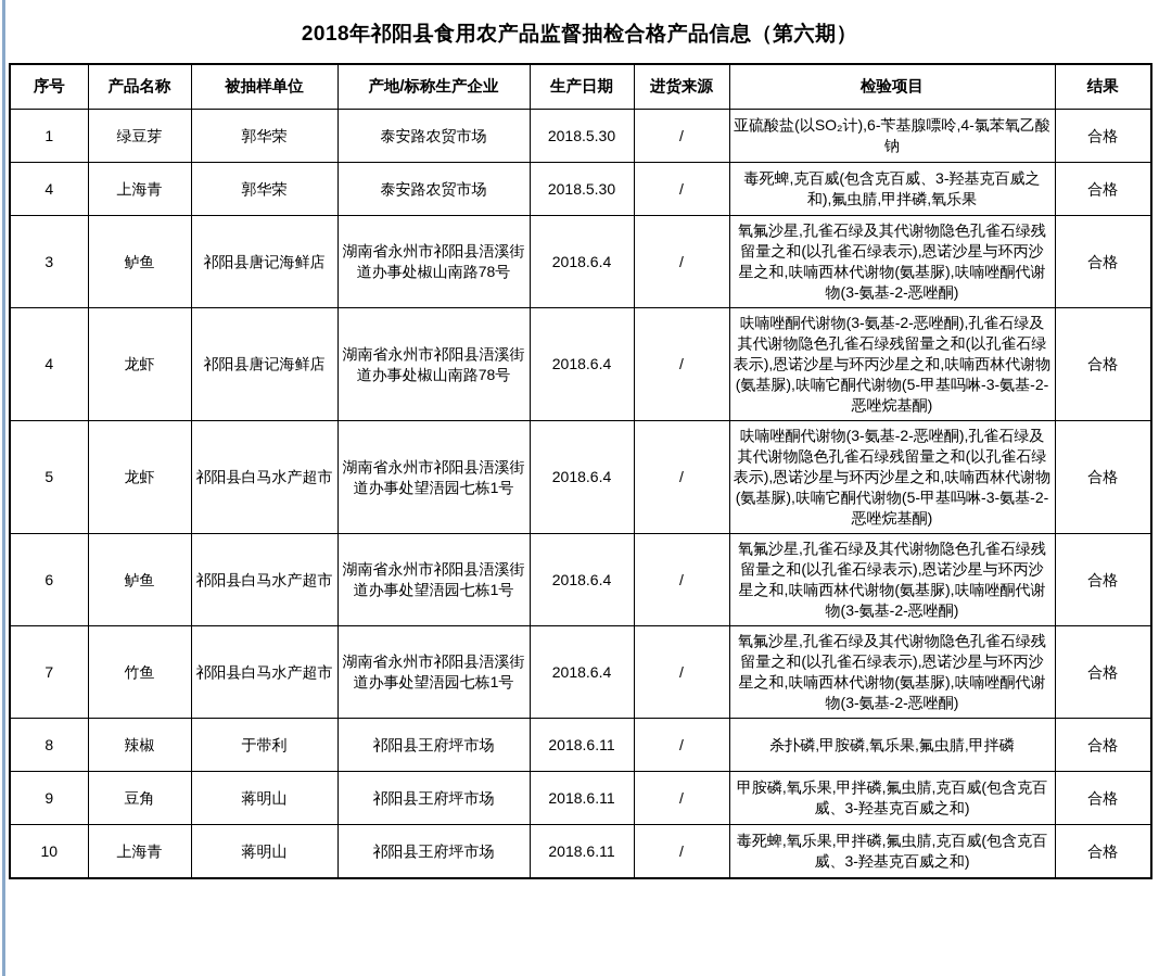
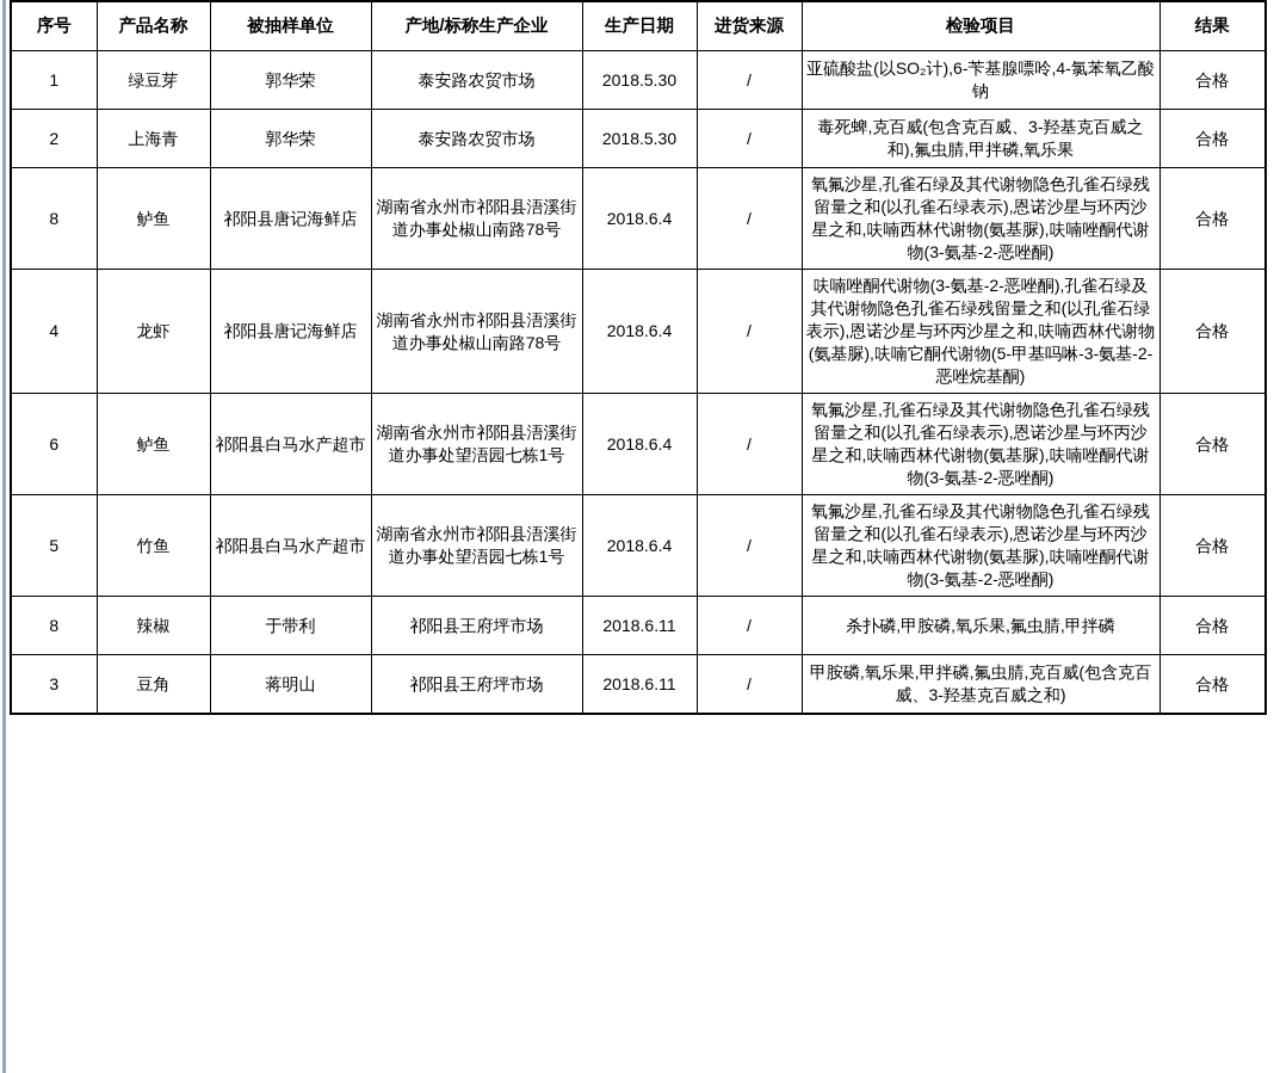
- 2018年祁阳县食用农产品监督抽检合格产品信息（第六期）
  序号	产品名称	被抽样单位	产地/标称生产企业	生产日期	进货来源	检验项目	结果
  1	绿豆芽	郭华荣	泰安路农贸市场	2018.5.30	/	亚硫酸盐(以SO₂计),6-苄基腺嘌呤,4-氯苯氧乙酸钠	合格
- 4	上海青	郭华荣	泰安路农贸市场	2018.5.30	/	毒死蜱,克百威(包含克百威、3-羟基克百威之和),氟虫腈,甲拌磷,氧乐果	合格
+ 2	上海青	郭华荣	泰安路农贸市场	2018.5.30	/	毒死蜱,克百威(包含克百威、3-羟基克百威之和),氟虫腈,甲拌磷,氧乐果	合格
- 3	鲈鱼	祁阳县唐记海鲜店	湖南省永州市祁阳县浯溪街道办事处椒山南路78号	2018.6.4	/	氧氟沙星,孔雀石绿及其代谢物隐色孔雀石绿残留量之和(以孔雀石绿表示),恩诺沙星与环丙沙星之和,呋喃西林代谢物(氨基脲),呋喃唑酮代谢物(3-氨基-2-恶唑酮)	合格
+ 8	鲈鱼	祁阳县唐记海鲜店	湖南省永州市祁阳县浯溪街道办事处椒山南路78号	2018.6.4	/	氧氟沙星,孔雀石绿及其代谢物隐色孔雀石绿残留量之和(以孔雀石绿表示),恩诺沙星与环丙沙星之和,呋喃西林代谢物(氨基脲),呋喃唑酮代谢物(3-氨基-2-恶唑酮)	合格
  4	龙虾	祁阳县唐记海鲜店	湖南省永州市祁阳县浯溪街道办事处椒山南路78号	2018.6.4	/	呋喃唑酮代谢物(3-氨基-2-恶唑酮),孔雀石绿及其代谢物隐色孔雀石绿残留量之和(以孔雀石绿表示),恩诺沙星与环丙沙星之和,呋喃西林代谢物(氨基脲),呋喃它酮代谢物(5-甲基吗啉-3-氨基-2-恶唑烷基酮)	合格
- 5	龙虾	祁阳县白马水产超市	湖南省永州市祁阳县浯溪街道办事处望浯园七栋1号	2018.6.4	/	呋喃唑酮代谢物(3-氨基-2-恶唑酮),孔雀石绿及其代谢物隐色孔雀石绿残留量之和(以孔雀石绿表示),恩诺沙星与环丙沙星之和,呋喃西林代谢物(氨基脲),呋喃它酮代谢物(5-甲基吗啉-3-氨基-2-恶唑烷基酮)	合格
  6	鲈鱼	祁阳县白马水产超市	湖南省永州市祁阳县浯溪街道办事处望浯园七栋1号	2018.6.4	/	氧氟沙星,孔雀石绿及其代谢物隐色孔雀石绿残留量之和(以孔雀石绿表示),恩诺沙星与环丙沙星之和,呋喃西林代谢物(氨基脲),呋喃唑酮代谢物(3-氨基-2-恶唑酮)	合格
- 7	竹鱼	祁阳县白马水产超市	湖南省永州市祁阳县浯溪街道办事处望浯园七栋1号	2018.6.4	/	氧氟沙星,孔雀石绿及其代谢物隐色孔雀石绿残留量之和(以孔雀石绿表示),恩诺沙星与环丙沙星之和,呋喃西林代谢物(氨基脲),呋喃唑酮代谢物(3-氨基-2-恶唑酮)	合格
+ 5	竹鱼	祁阳县白马水产超市	湖南省永州市祁阳县浯溪街道办事处望浯园七栋1号	2018.6.4	/	氧氟沙星,孔雀石绿及其代谢物隐色孔雀石绿残留量之和(以孔雀石绿表示),恩诺沙星与环丙沙星之和,呋喃西林代谢物(氨基脲),呋喃唑酮代谢物(3-氨基-2-恶唑酮)	合格
  8	辣椒	于带利	祁阳县王府坪市场	2018.6.11	/	杀扑磷,甲胺磷,氧乐果,氟虫腈,甲拌磷	合格
- 9	豆角	蒋明山	祁阳县王府坪市场	2018.6.11	/	甲胺磷,氧乐果,甲拌磷,氟虫腈,克百威(包含克百威、3-羟基克百威之和)	合格
+ 3	豆角	蒋明山	祁阳县王府坪市场	2018.6.11	/	甲胺磷,氧乐果,甲拌磷,氟虫腈,克百威(包含克百威、3-羟基克百威之和)	合格
- 10	上海青	蒋明山	祁阳县王府坪市场	2018.6.11	/	毒死蜱,氧乐果,甲拌磷,氟虫腈,克百威(包含克百威、3-羟基克百威之和)	合格
